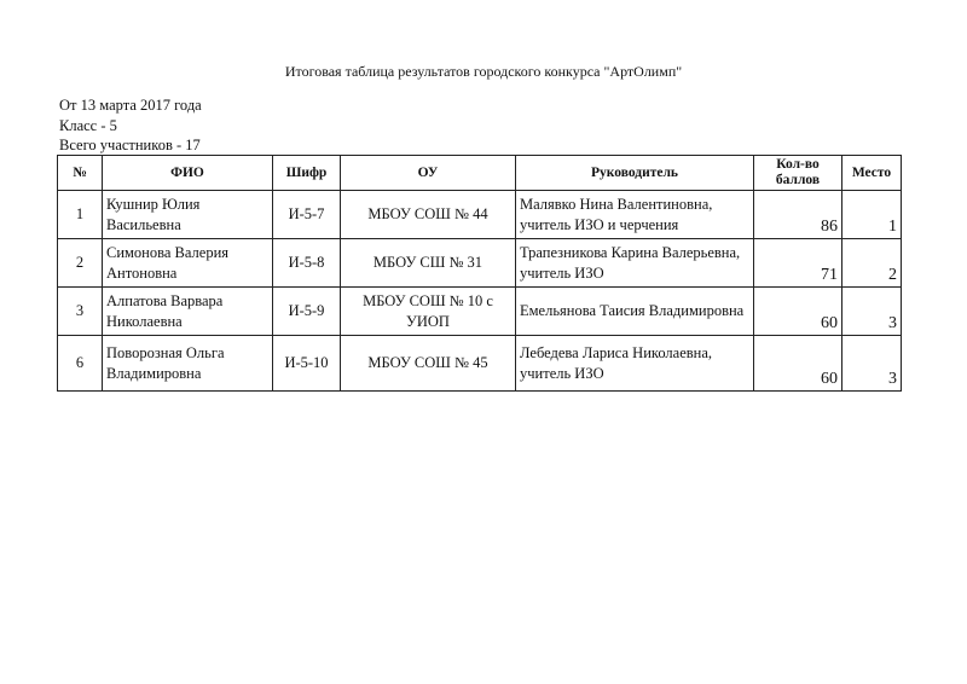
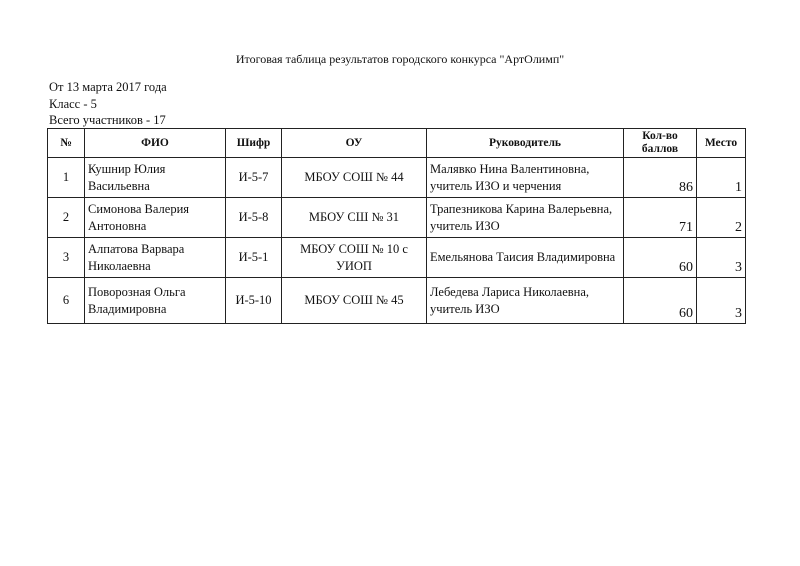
  Итоговая таблица результатов городского конкурса "АртОлимп"
  От 13 марта 2017 года
  Класс - 5
  Всего участников - 17
  №	ФИО	Шифр	ОУ	Руководитель	Кол-во баллов	Место
  1	Кушнир Юлия Васильевна	И-5-7	МБОУ СОШ № 44	Малявко Нина Валентиновна, учитель ИЗО и черчения	86	1
  2	Симонова Валерия Антоновна	И-5-8	МБОУ СШ № 31	Трапезникова Карина Валерьевна, учитель ИЗО	71	2
- 3	Алпатова Варвара Николаевна	И-5-9	МБОУ СОШ № 10 с УИОП	Емельянова Таисия Владимировна	60	3
+ 3	Алпатова Варвара Николаевна	И-5-1	МБОУ СОШ № 10 с УИОП	Емельянова Таисия Владимировна	60	3
  6	Поворозная Ольга Владимировна	И-5-10	МБОУ СОШ № 45	Лебедева Лариса Николаевна, учитель ИЗО	60	3
